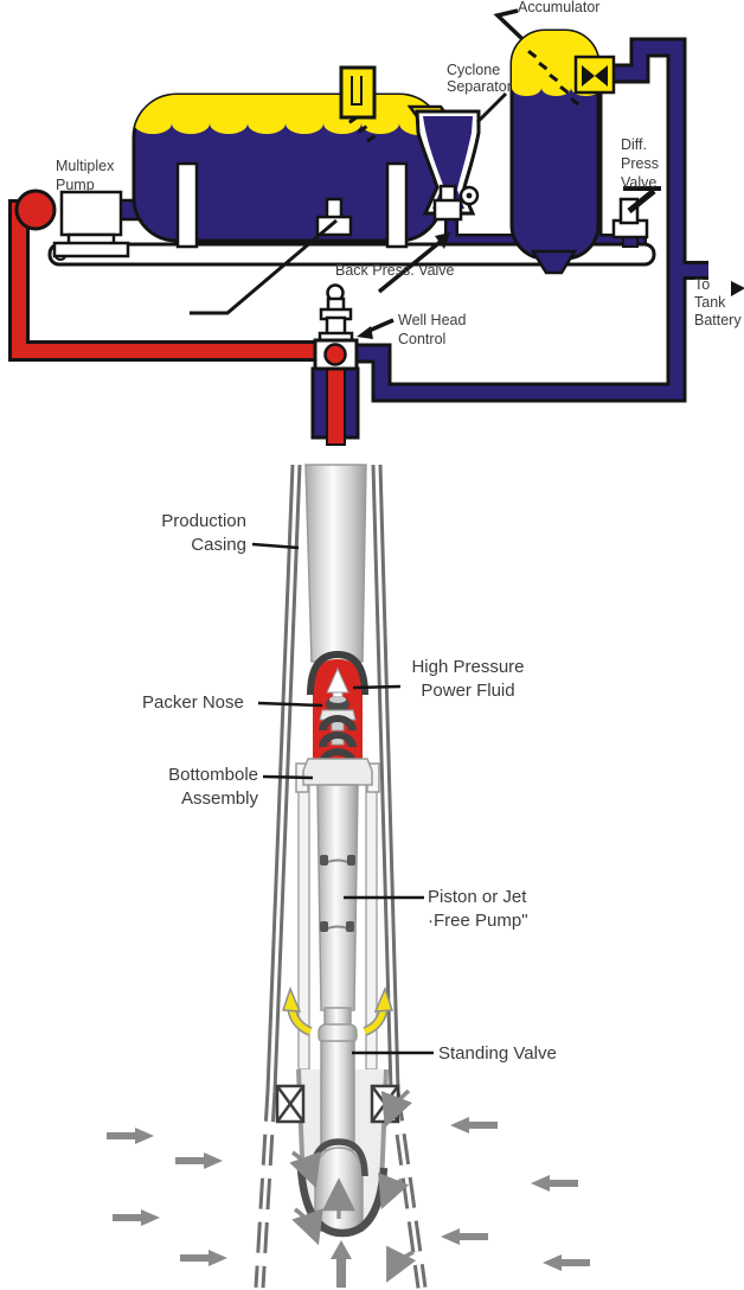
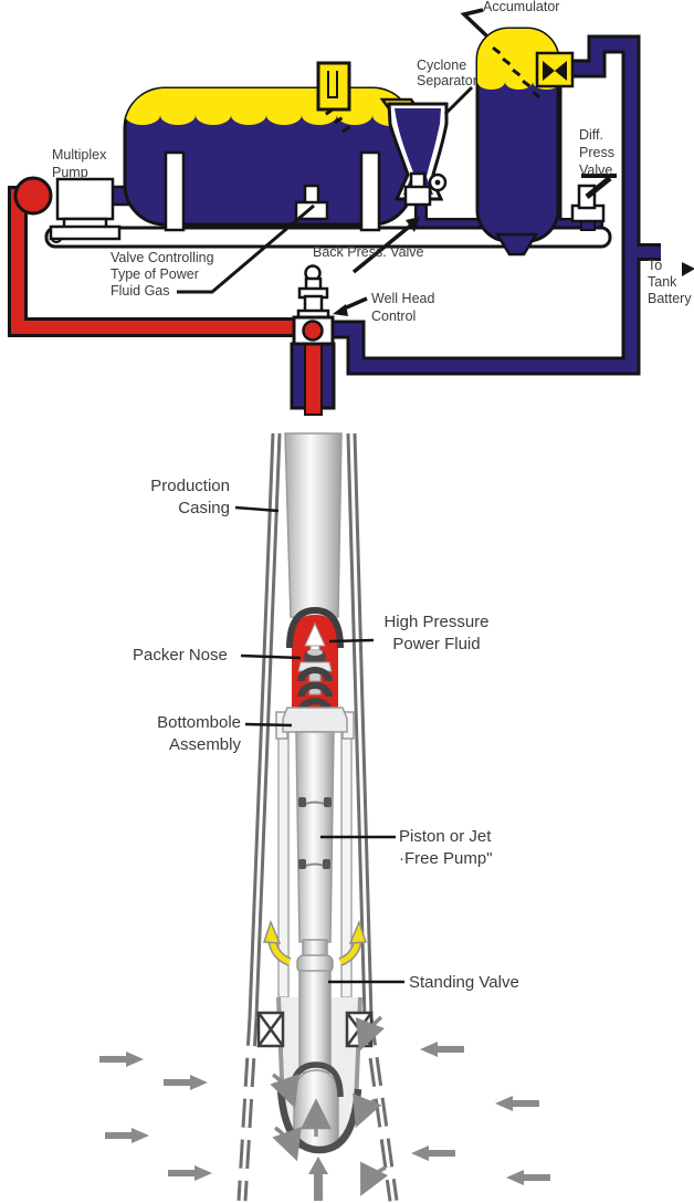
  Multiplex
  Pump
  Accumulator
  Cyclone
  Separator
  Diff.
  Press
  Valve
  Back Press. Valve
+ Valve Controlling
+ Type of Power
+ Fluid Gas
  Well Head
  Control
  To Tank
  Battery
  Production
  Casing
  Packer Nose
  High Pressure
  Power Fluid
  Bottombole
  Assembly
  Piston or Jet
  ·Free Pump"
  Standing Valve
